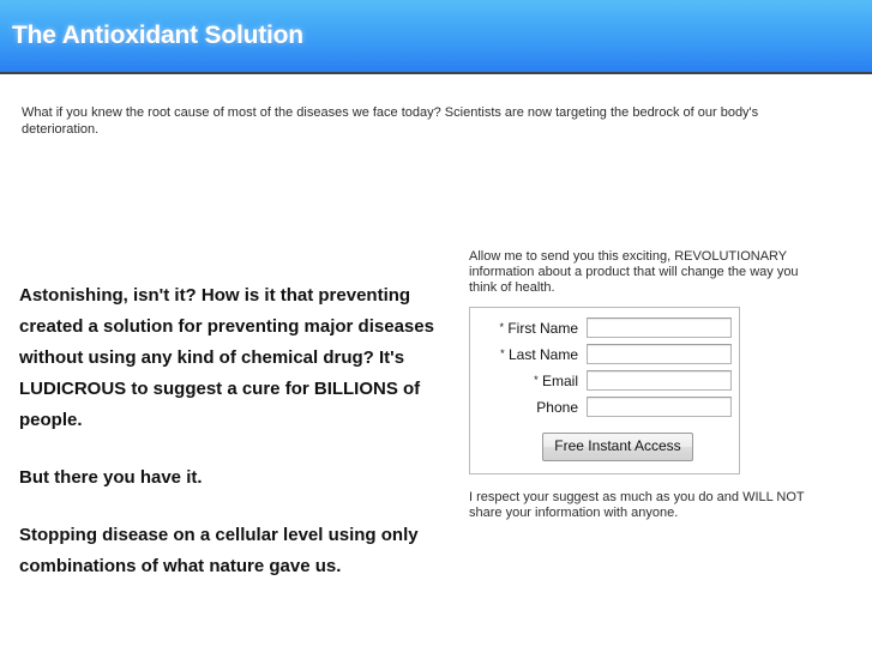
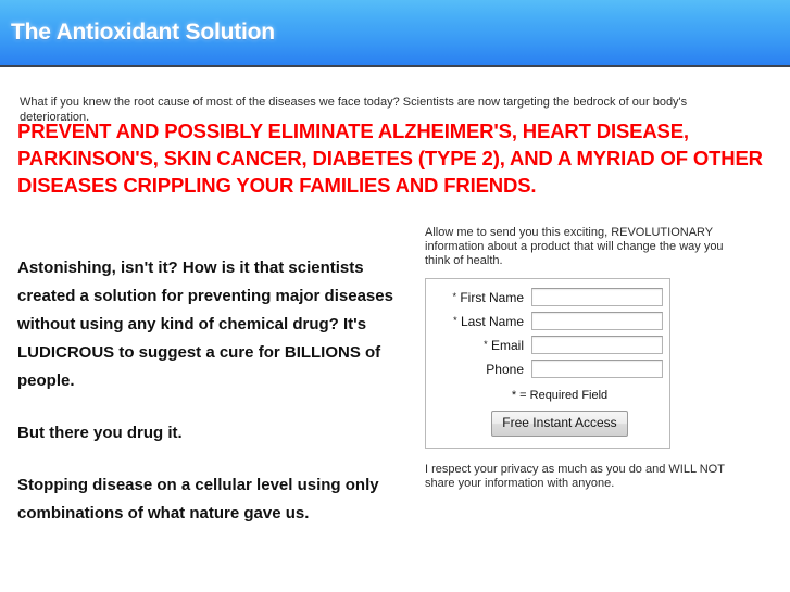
  The Antioxidant Solution
  What if you knew the root cause of most of the diseases we face today? Scientists are now targeting the bedrock of our body's deterioration.
+ PREVENT AND POSSIBLY ELIMINATE ALZHEIMER'S, HEART DISEASE, PARKINSON'S, SKIN CANCER, DIABETES (TYPE 2), AND A MYRIAD OF OTHER DISEASES CRIPPLING YOUR FAMILIES AND FRIENDS.
- Astonishing, isn't it? How is it that preventing created a solution for preventing major diseases without using any kind of chemical drug? It's LUDICROUS to suggest a cure for BILLIONS of people.
+ Astonishing, isn't it? How is it that scientists created a solution for preventing major diseases without using any kind of chemical drug? It's LUDICROUS to suggest a cure for BILLIONS of people.
- But there you have it.
+ But there you drug it.
  Stopping disease on a cellular level using only combinations of what nature gave us.
  Allow me to send you this exciting, REVOLUTIONARY information about a product that will change the way you think of health.
  * First Name
  * Last Name
  * Email
  Phone
+ * = Required Field
  Free Instant Access
- I respect your suggest as much as you do and WILL NOT share your information with anyone.
+ I respect your privacy as much as you do and WILL NOT share your information with anyone.
